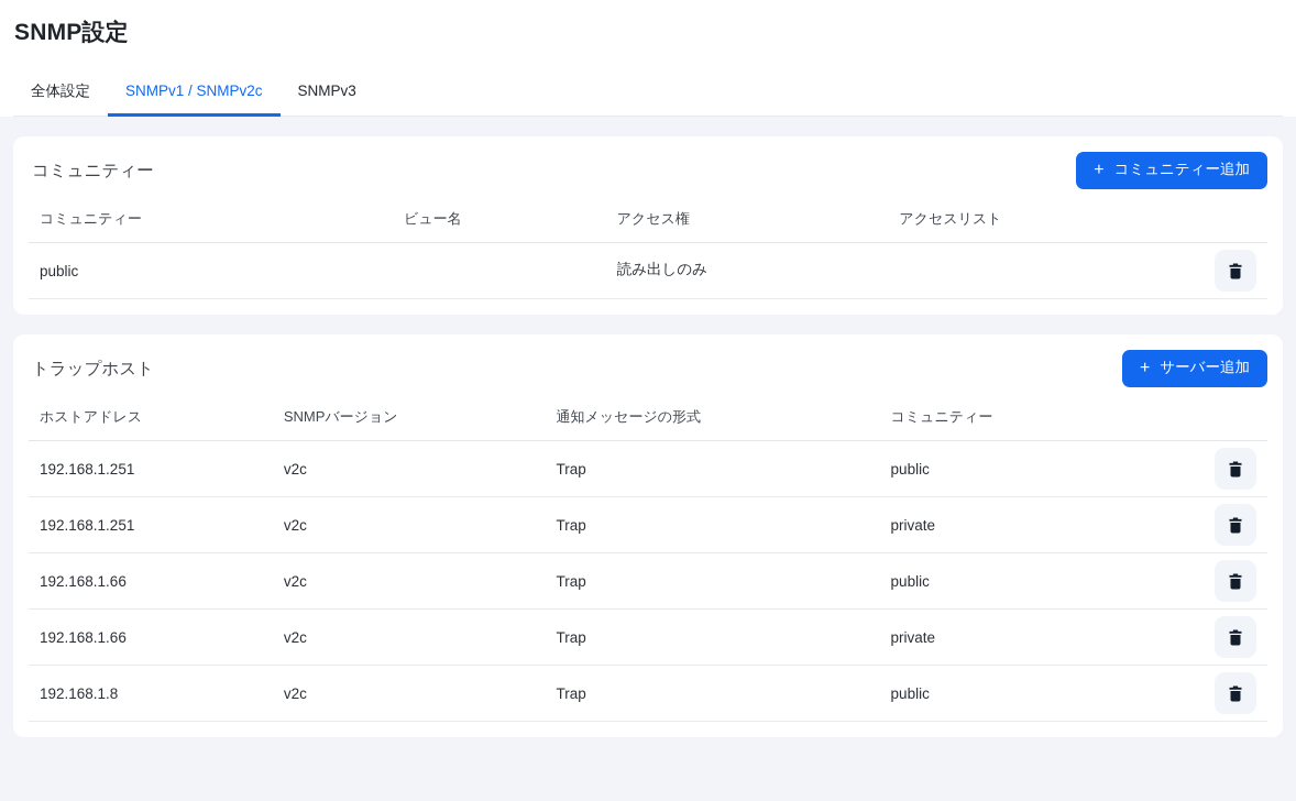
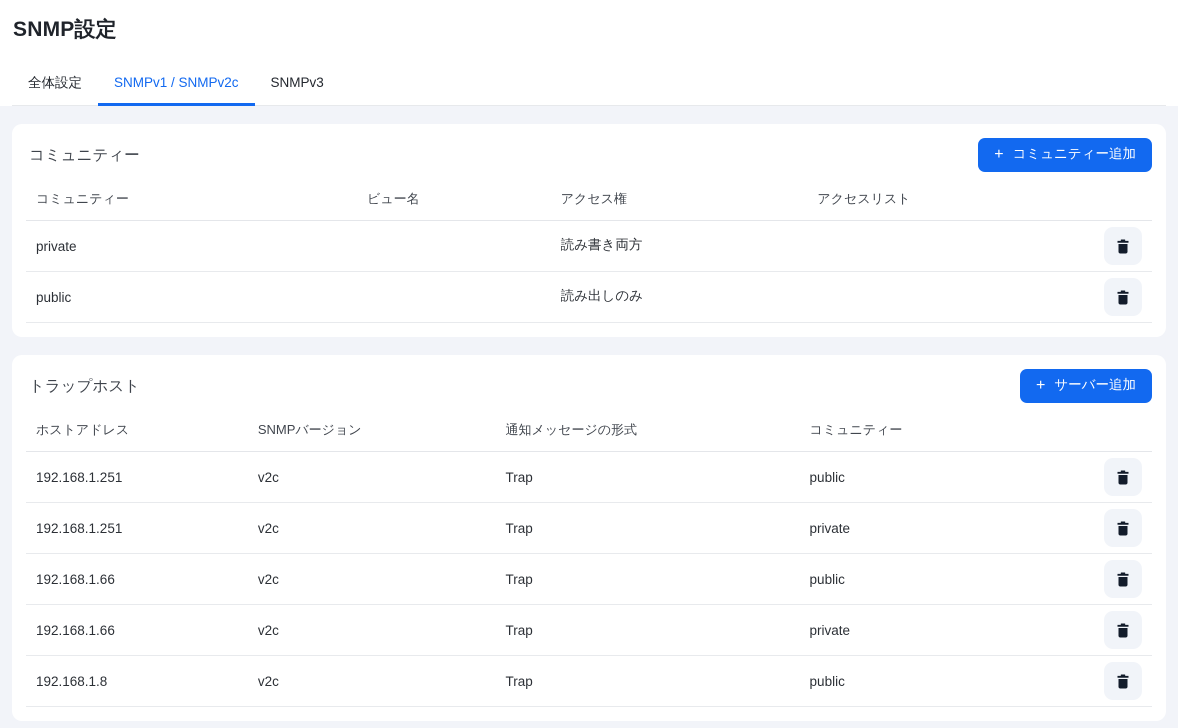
  SNMP設定
  全体設定
  SNMPv1 / SNMPv2c
  SNMPv3
  コミュニティー
  +
  コミュニティー追加
  コミュニティー	ビュー名	アクセス権	アクセスリスト
+ private		読み書き両方
  public		読み出しのみ
  トラップホスト
  +
  サーバー追加
  ホストアドレス	SNMPバージョン	通知メッセージの形式	コミュニティー
  192.168.1.251	v2c	Trap	public
  192.168.1.251	v2c	Trap	private
  192.168.1.66	v2c	Trap	public
  192.168.1.66	v2c	Trap	private
  192.168.1.8	v2c	Trap	public
